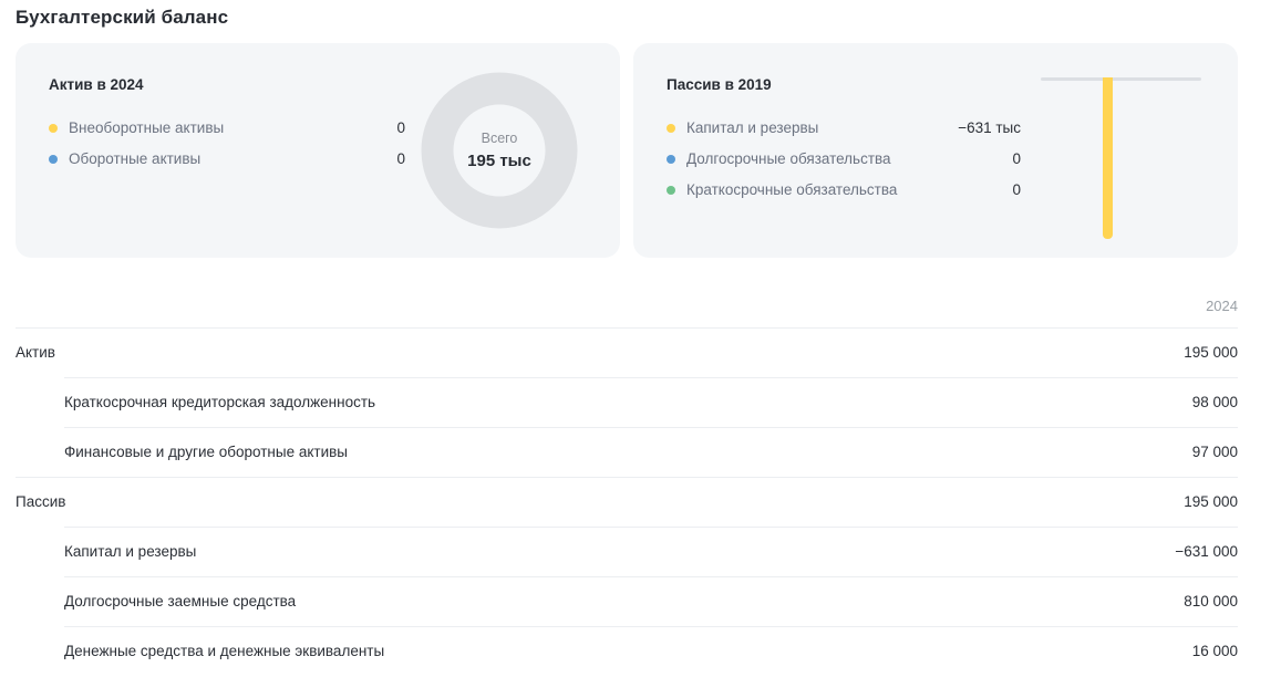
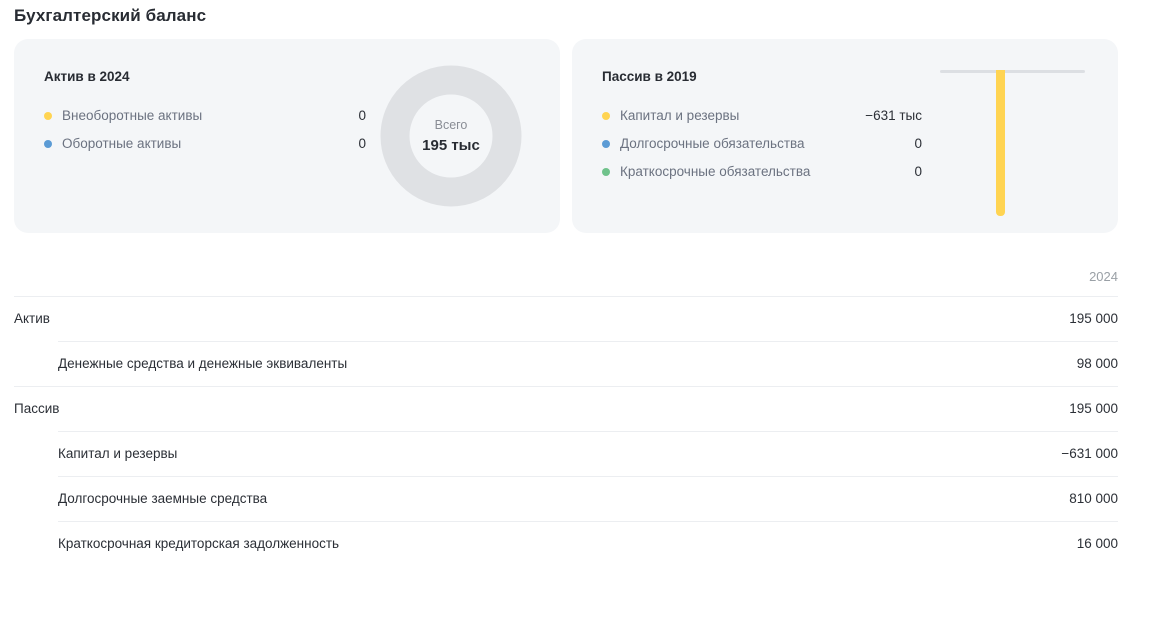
  Бухгалтерский баланс
  Актив в 2024
  Внеоборотные активы
  0
  Оборотные активы
  0
  Всего
  195 тыс
  Пассив в 2019
  Капитал и резервы
  −631 тыс
  Долгосрочные обязательства
  0
  Краткосрочные обязательства
  0
  2024
  Актив
  195 000
- Краткосрочная кредиторская задолженность
+ Денежные средства и денежные эквиваленты
  98 000
- Финансовые и другие оборотные активы
- 97 000
  Пассив
  195 000
  Капитал и резервы
  −631 000
  Долгосрочные заемные средства
  810 000
- Денежные средства и денежные эквиваленты
+ Краткосрочная кредиторская задолженность
  16 000
